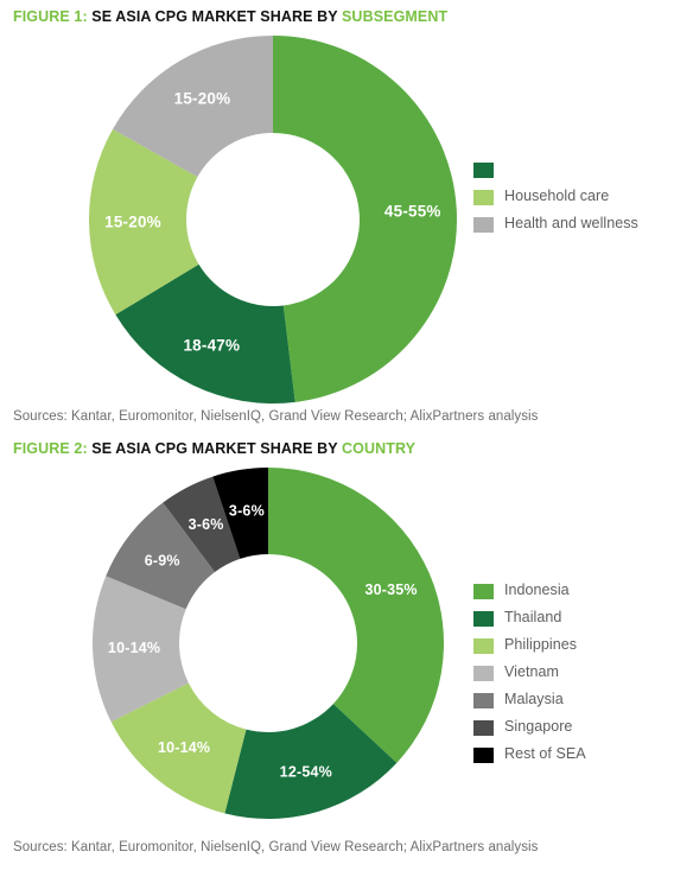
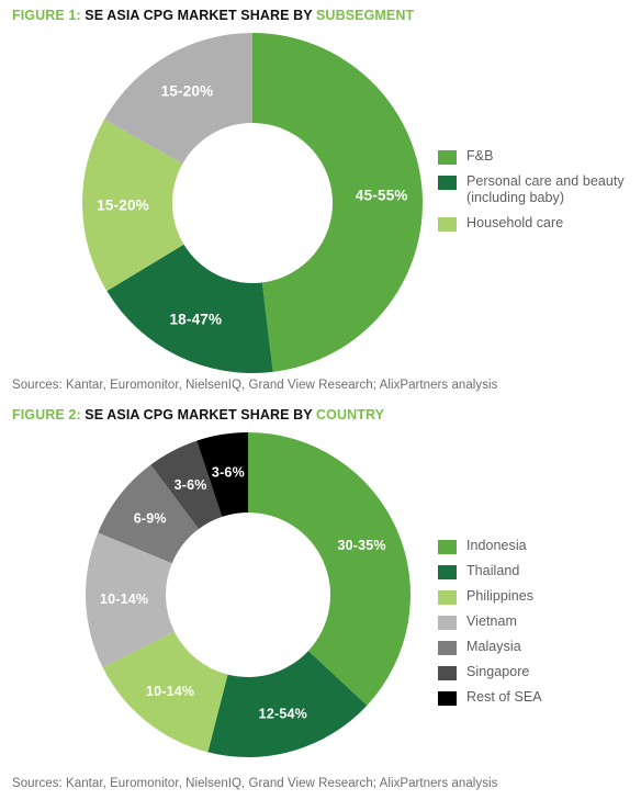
  FIGURE 1: SE ASIA CPG MARKET SHARE BY SUBSEGMENT
  45-55%
  18-47%
  15-20%
  15-20%
+ F&B
+ Personal care and beauty
+ (including baby)
  Household care
- Health and wellness
  Sources: Kantar, Euromonitor, NielsenIQ, Grand View Research; AlixPartners analysis
  FIGURE 2: SE ASIA CPG MARKET SHARE BY COUNTRY
  30-35%
  12-54%
  10-14%
  10-14%
  6-9%
  3-6%
  3-6%
  Indonesia
  Thailand
  Philippines
  Vietnam
  Malaysia
  Singapore
  Rest of SEA
  Sources: Kantar, Euromonitor, NielsenIQ, Grand View Research; AlixPartners analysis
